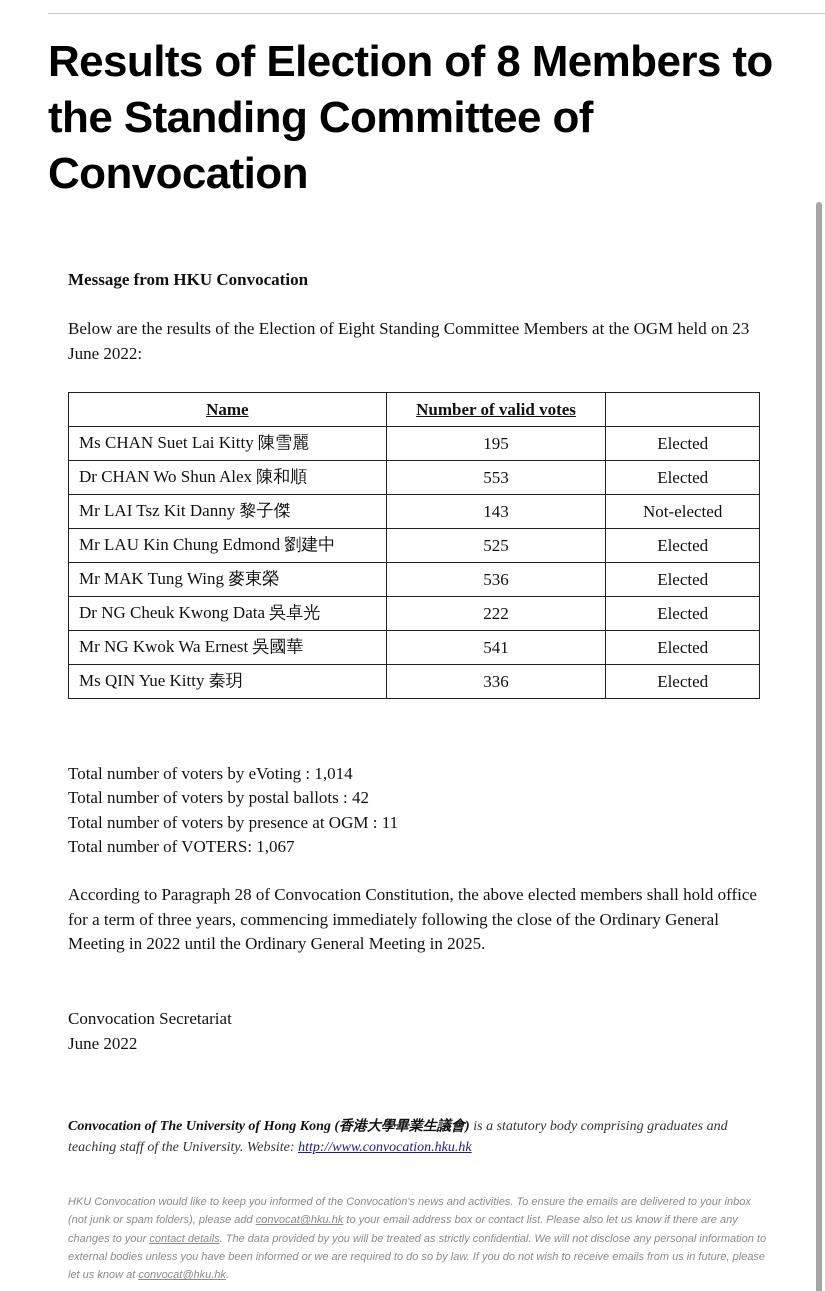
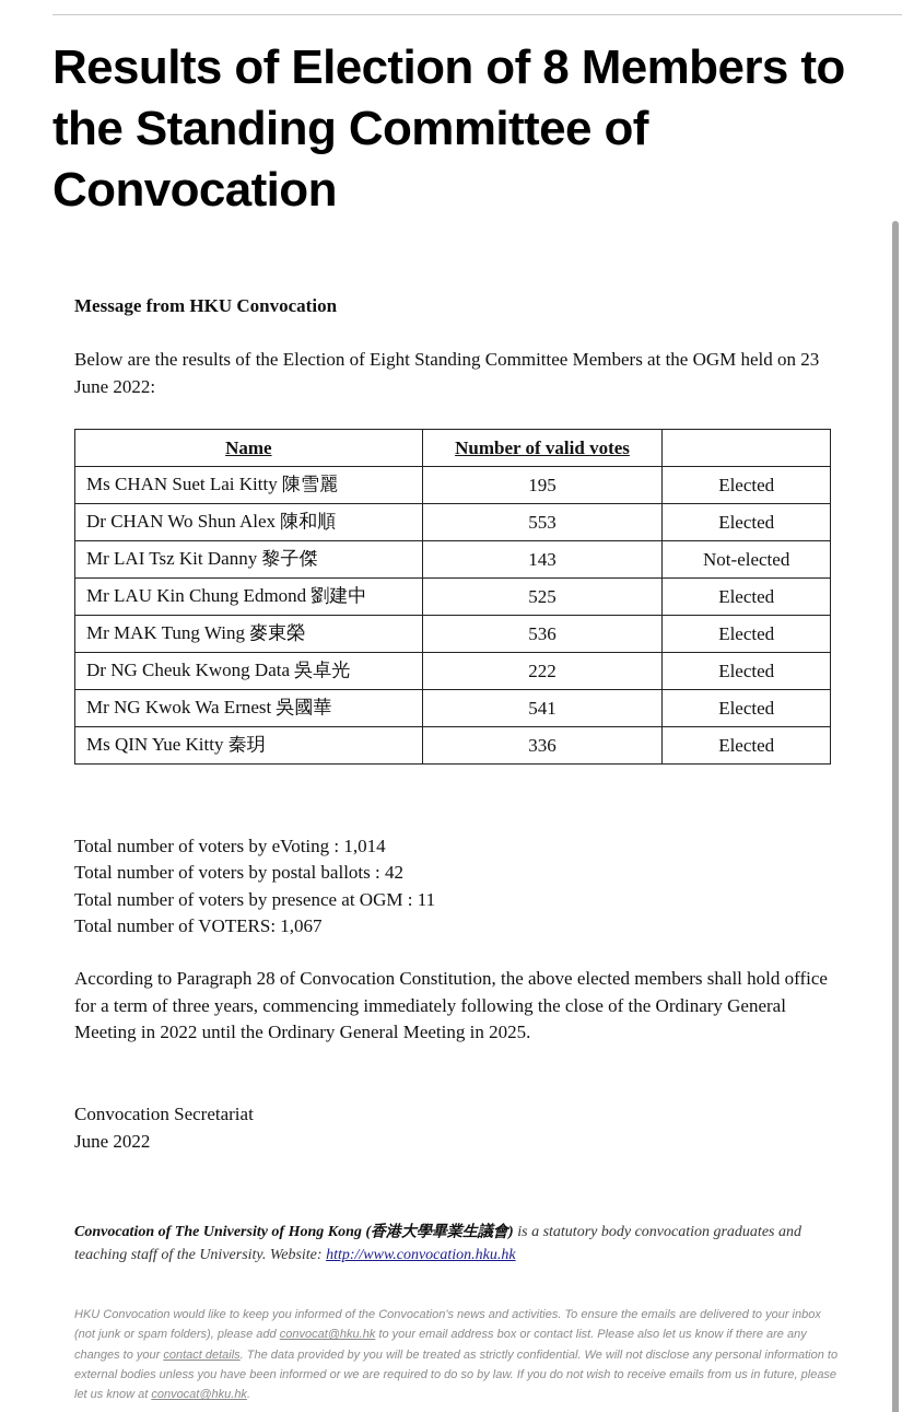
  Results of Election of 8 Members to the Standing Committee of Convocation
  Message from HKU Convocation
  Below are the results of the Election of Eight Standing Committee Members at the OGM held on 23 June 2022:
  Name	Number of valid votes
  Ms CHAN Suet Lai Kitty 陳雪麗	195	Elected
  Dr CHAN Wo Shun Alex 陳和順	553	Elected
  Mr LAI Tsz Kit Danny 黎子傑	143	Not-elected
  Mr LAU Kin Chung Edmond 劉建中	525	Elected
  Mr MAK Tung Wing 麥東榮	536	Elected
  Dr NG Cheuk Kwong Data 吳卓光	222	Elected
  Mr NG Kwok Wa Ernest 吳國華	541	Elected
  Ms QIN Yue Kitty 秦玥	336	Elected
  Total number of voters by eVoting : 1,014
  Total number of voters by postal ballots : 42
  Total number of voters by presence at OGM : 11
  Total number of VOTERS: 1,067
  According to Paragraph 28 of Convocation Constitution, the above elected members shall hold office for a term of three years, commencing immediately following the close of the Ordinary General Meeting in 2022 until the Ordinary General Meeting in 2025.
  Convocation Secretariat
  June 2022
- Convocation of The University of Hong Kong (香港大學畢業生議會) is a statutory body comprising graduates and teaching staff of the University. Website: http://www.convocation.hku.hk
+ Convocation of The University of Hong Kong (香港大學畢業生議會) is a statutory body convocation graduates and teaching staff of the University. Website: http://www.convocation.hku.hk
  HKU Convocation would like to keep you informed of the Convocation's news and activities. To ensure the emails are delivered to your inbox (not junk or spam folders), please add convocat@hku.hk to your email address box or contact list. Please also let us know if there are any changes to your contact details. The data provided by you will be treated as strictly confidential. We will not disclose any personal information to external bodies unless you have been informed or we are required to do so by law. If you do not wish to receive emails from us in future, please let us know at convocat@hku.hk.
